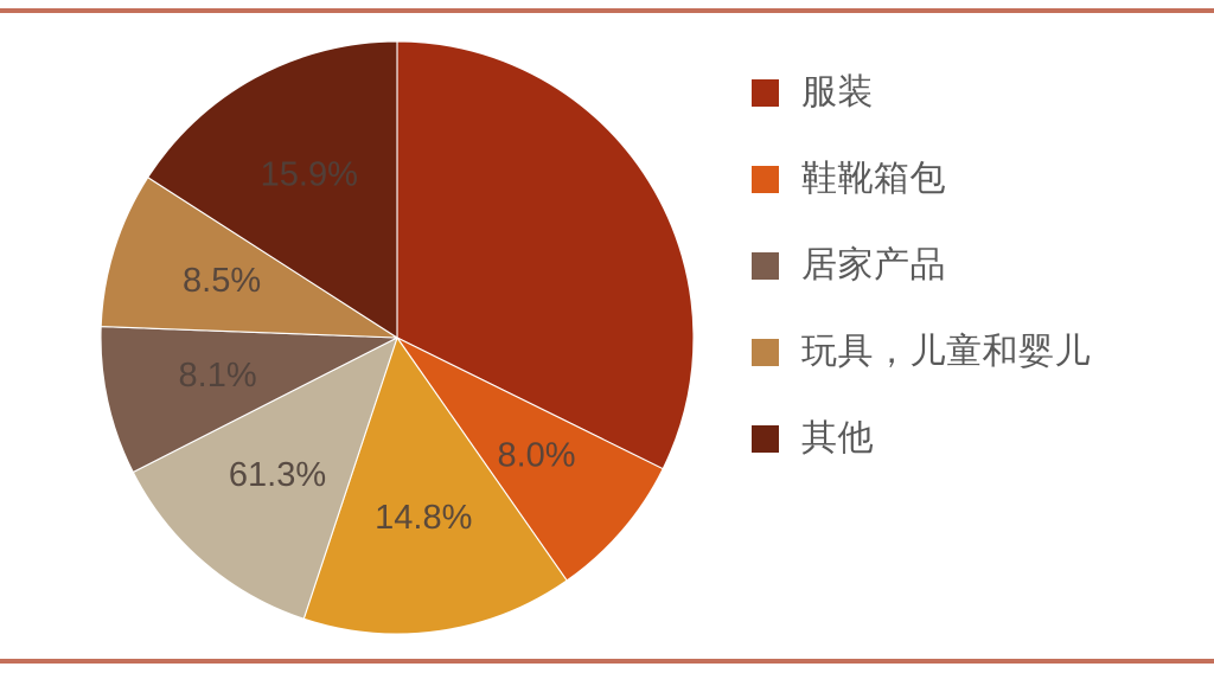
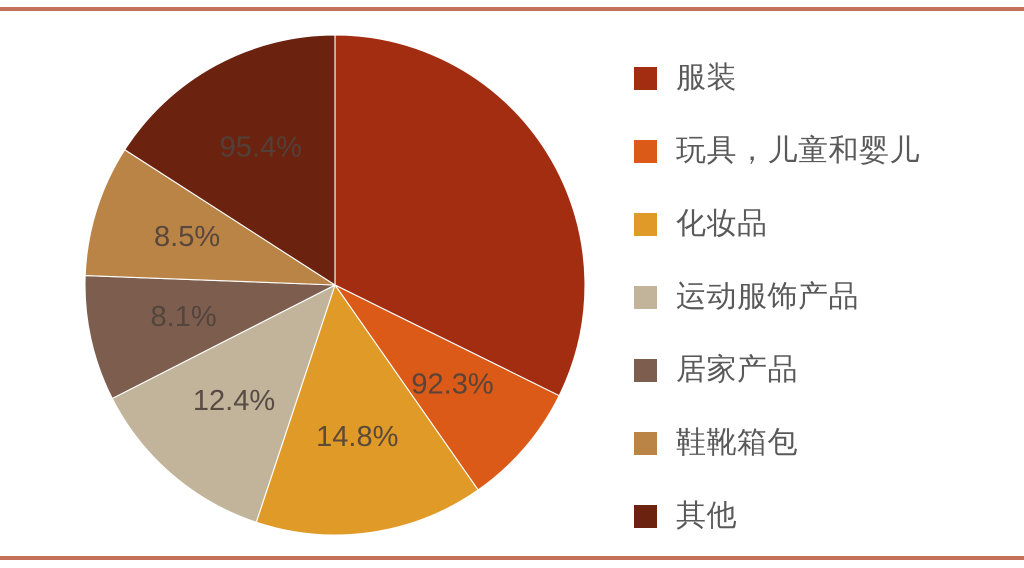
- 8.0%
+ 92.3%
  14.8%
- 61.3%
+ 12.4%
  8.1%
  8.5%
- 15.9%
+ 95.4%
  服装
- 鞋靴箱包
+ 玩具，儿童和婴儿
+ 化妆品
+ 运动服饰产品
  居家产品
- 玩具，儿童和婴儿
+ 鞋靴箱包
  其他
